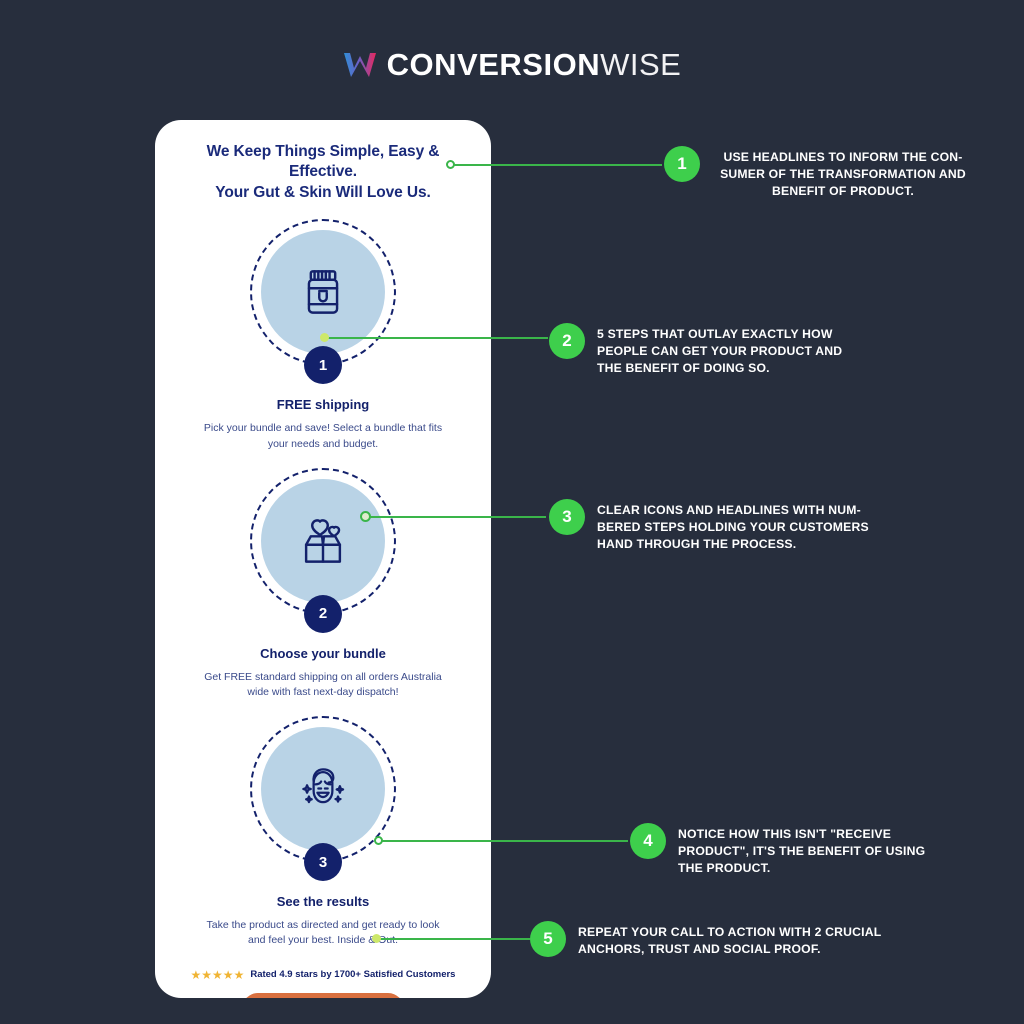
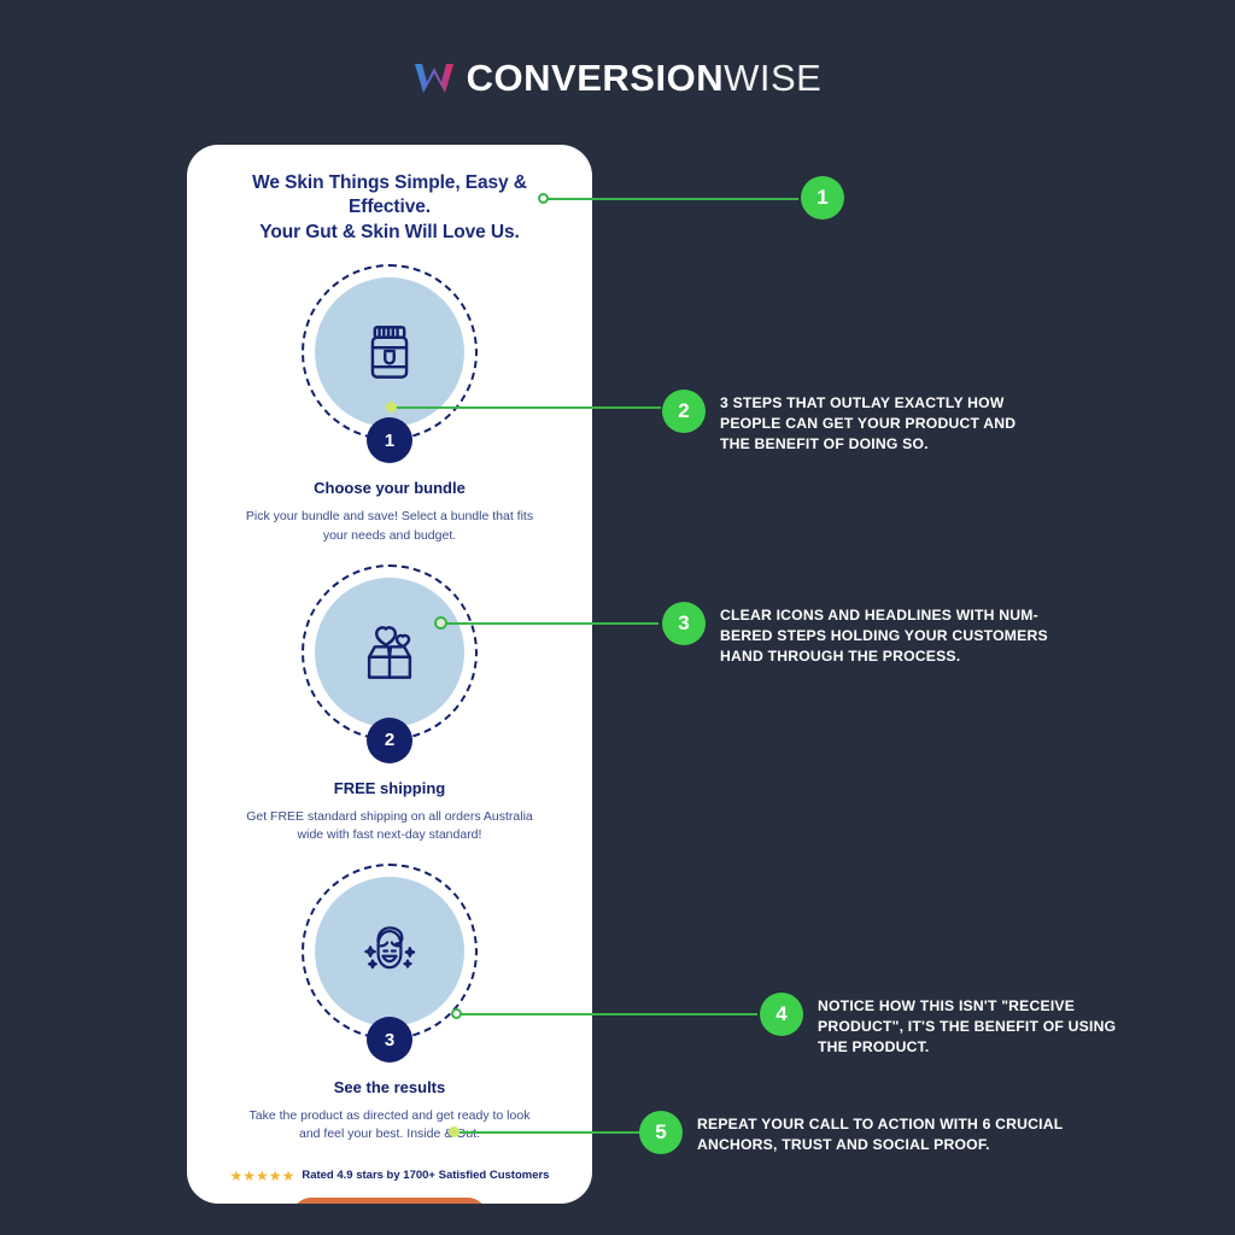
  CONVERSION
  WISE
- We Keep Things Simple, Easy & Effective.
+ We Skin Things Simple, Easy & Effective.
  Your Gut & Skin Will Love Us.
  1
- FREE shipping
+ Choose your bundle
  Pick your bundle and save! Select a bundle that fits your needs and budget.
  2
- Choose your bundle
+ FREE shipping
- Get FREE standard shipping on all orders Australia wide with fast next-day dispatch!
+ Get FREE standard shipping on all orders Australia wide with fast next-day standard!
  3
  See the results
  Take the product as directed and get ready to look and feel your best. Inside Out.
  ★★★★★
  Rated 4.9 stars by 1700+ Satisfied Customers
  1
- USE HEADLINES TO INFORM THE CON-SUMER OF THE TRANSFORMATION AND BENEFIT OF PRODUCT.
  2
- 5 STEPS THAT OUTLAY EXACTLY HOW PEOPLE CAN GET YOUR PRODUCT AND THE BENEFIT OF DOING SO.
+ 3 STEPS THAT OUTLAY EXACTLY HOW PEOPLE CAN GET YOUR PRODUCT AND THE BENEFIT OF DOING SO.
  3
  CLEAR ICONS AND HEADLINES WITH NUM-BERED STEPS HOLDING YOUR CUSTOMERS HAND THROUGH THE PROCESS.
  4
  NOTICE HOW THIS ISN'T "RECEIVE PRODUCT", IT'S THE BENEFIT OF USING THE PRODUCT.
  5
- REPEAT YOUR CALL TO ACTION WITH 2 CRUCIAL ANCHORS, TRUST AND SOCIAL PROOF.
+ REPEAT YOUR CALL TO ACTION WITH 6 CRUCIAL ANCHORS, TRUST AND SOCIAL PROOF.
